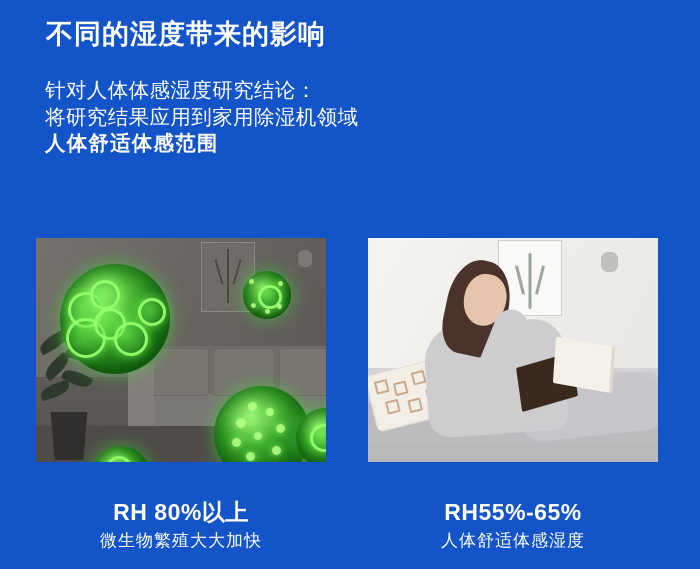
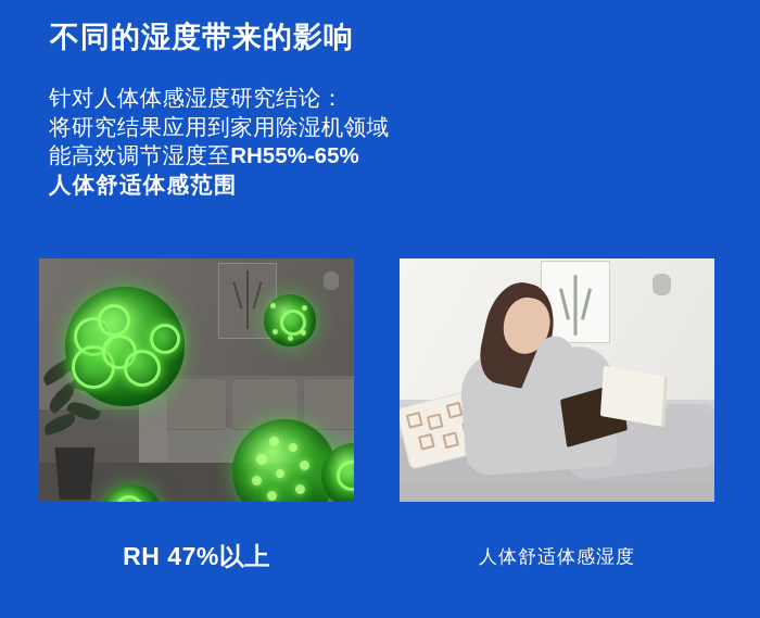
  不同的湿度带来的影响
  针对人体体感湿度研究结论：
  将研究结果应用到家用除湿机领域
+ 能高效调节湿度至RH55%-65%
  人体舒适体感范围
- RH 80%以上
+ RH 47%以上
- 微生物繁殖大大加快
- RH55%-65%
  人体舒适体感湿度
